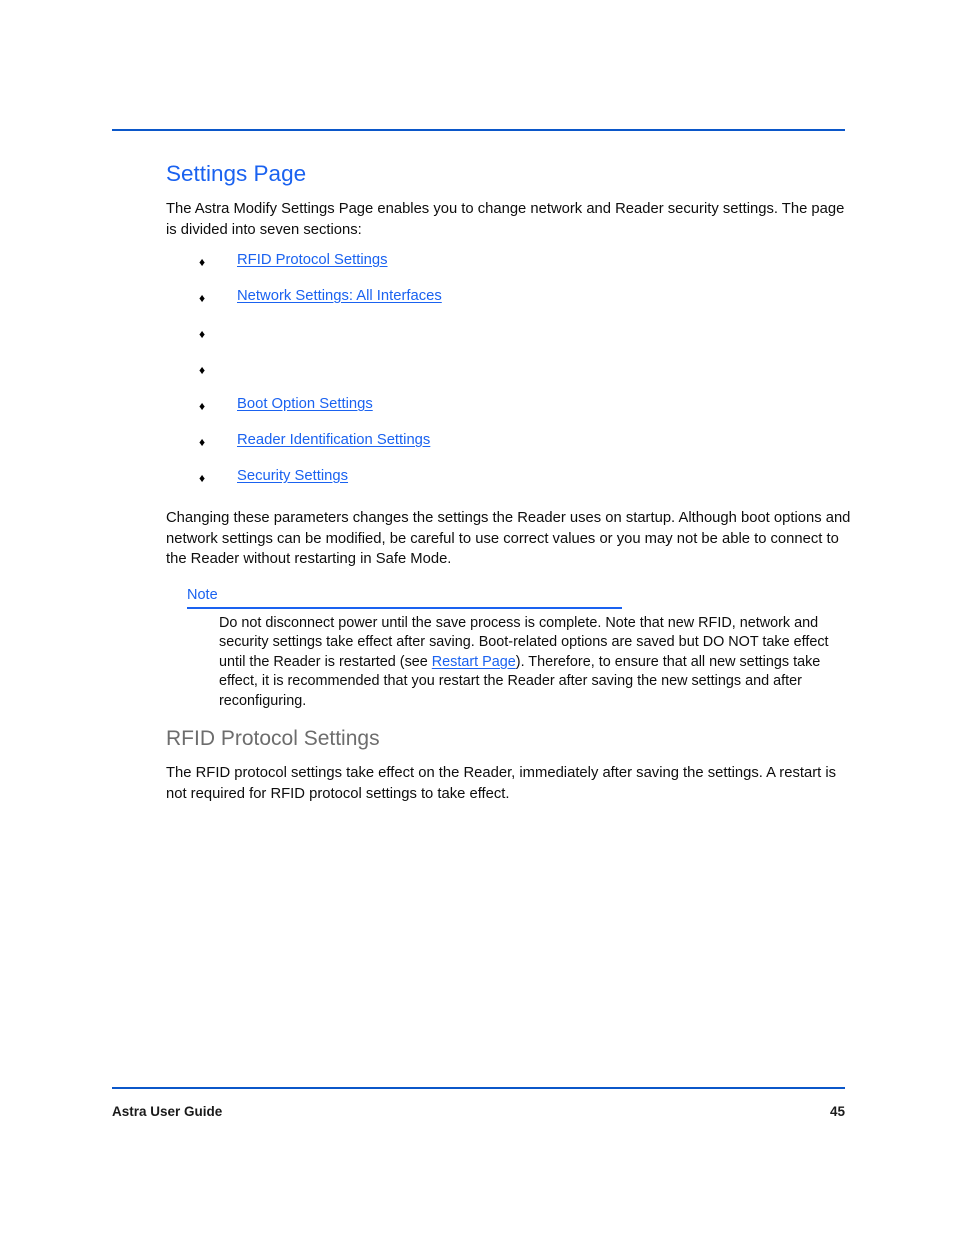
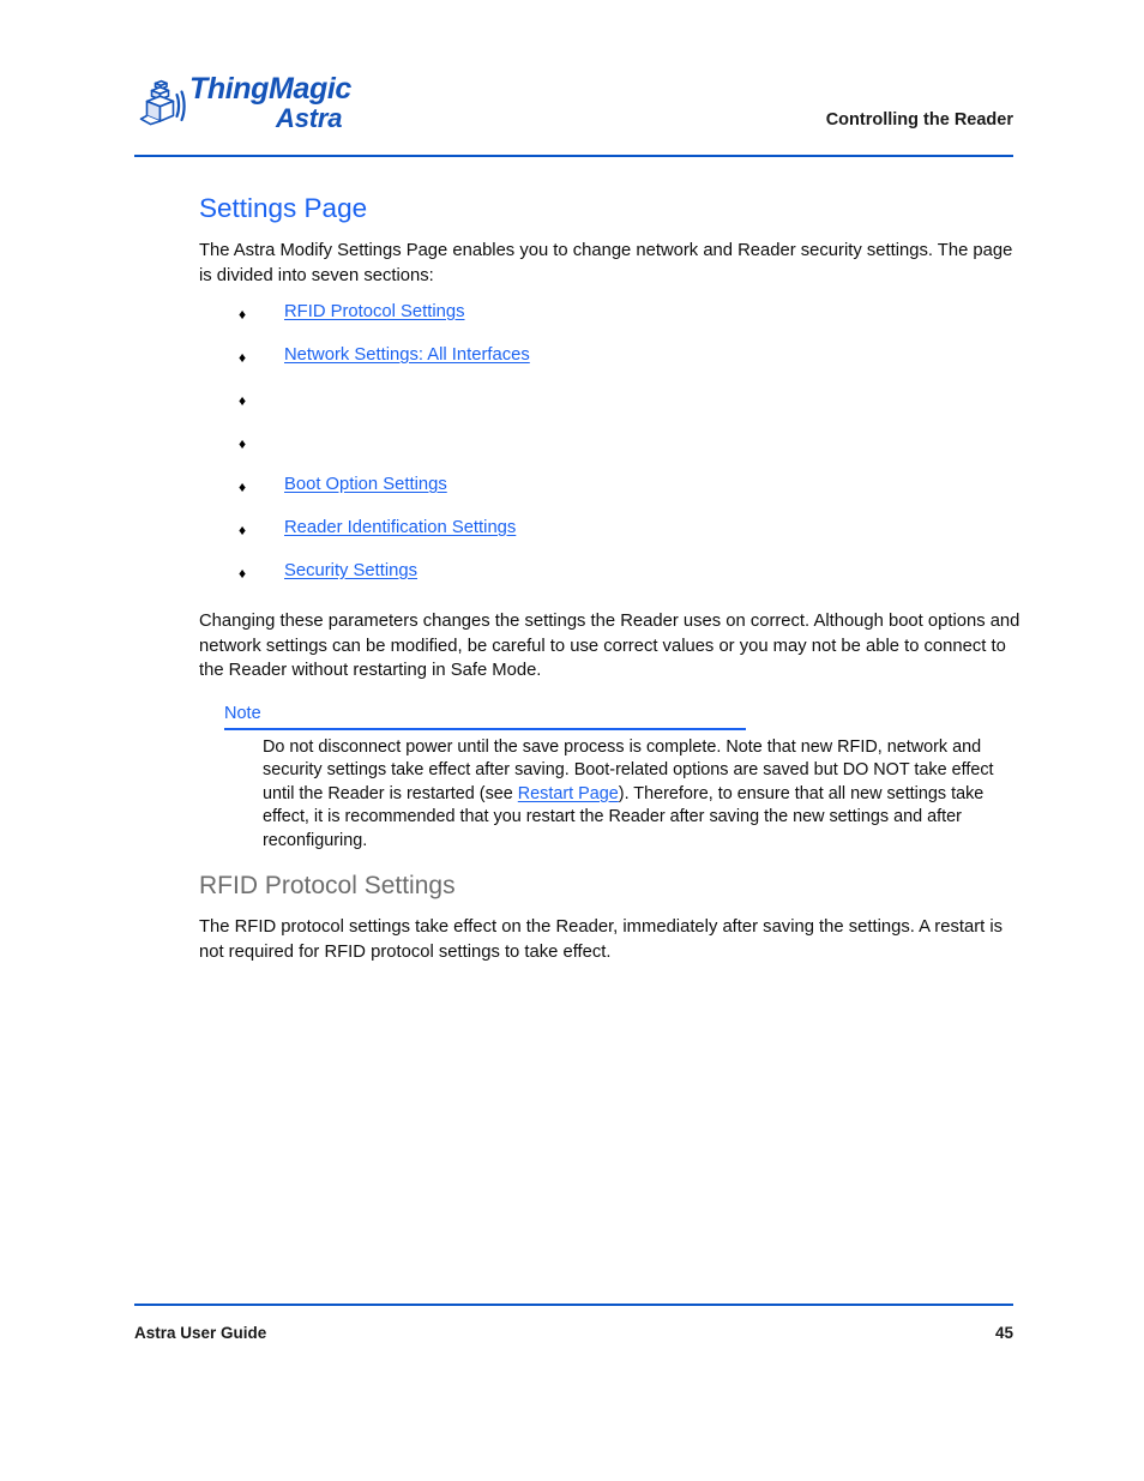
+ ThingMagic
+ Astra
+ Controlling the Reader
  Settings Page
  The Astra Modify Settings Page enables you to change network and Reader security settings. The page is divided into seven sections:
  ♦
  RFID Protocol Settings
  ♦
  Network Settings: All Interfaces
  ♦
  ♦
  ♦
  Boot Option Settings
  ♦
  Reader Identification Settings
  ♦
  Security Settings
- Changing these parameters changes the settings the Reader uses on startup. Although boot options and network settings can be modified, be careful to use correct values or you may not be able to connect to the Reader without restarting in Safe Mode.
+ Changing these parameters changes the settings the Reader uses on correct. Although boot options and network settings can be modified, be careful to use correct values or you may not be able to connect to the Reader without restarting in Safe Mode.
  Note
  Do not disconnect power until the save process is complete. Note that new RFID, network and security settings take effect after saving. Boot-related options are saved but DO NOT take effect until the Reader is restarted (see Restart Page). Therefore, to ensure that all new settings take effect, it is recommended that you restart the Reader after saving the new settings and after reconfiguring.
  RFID Protocol Settings
  The RFID protocol settings take effect on the Reader, immediately after saving the settings. A restart is not required for RFID protocol settings to take effect.
  Astra User Guide
  45
